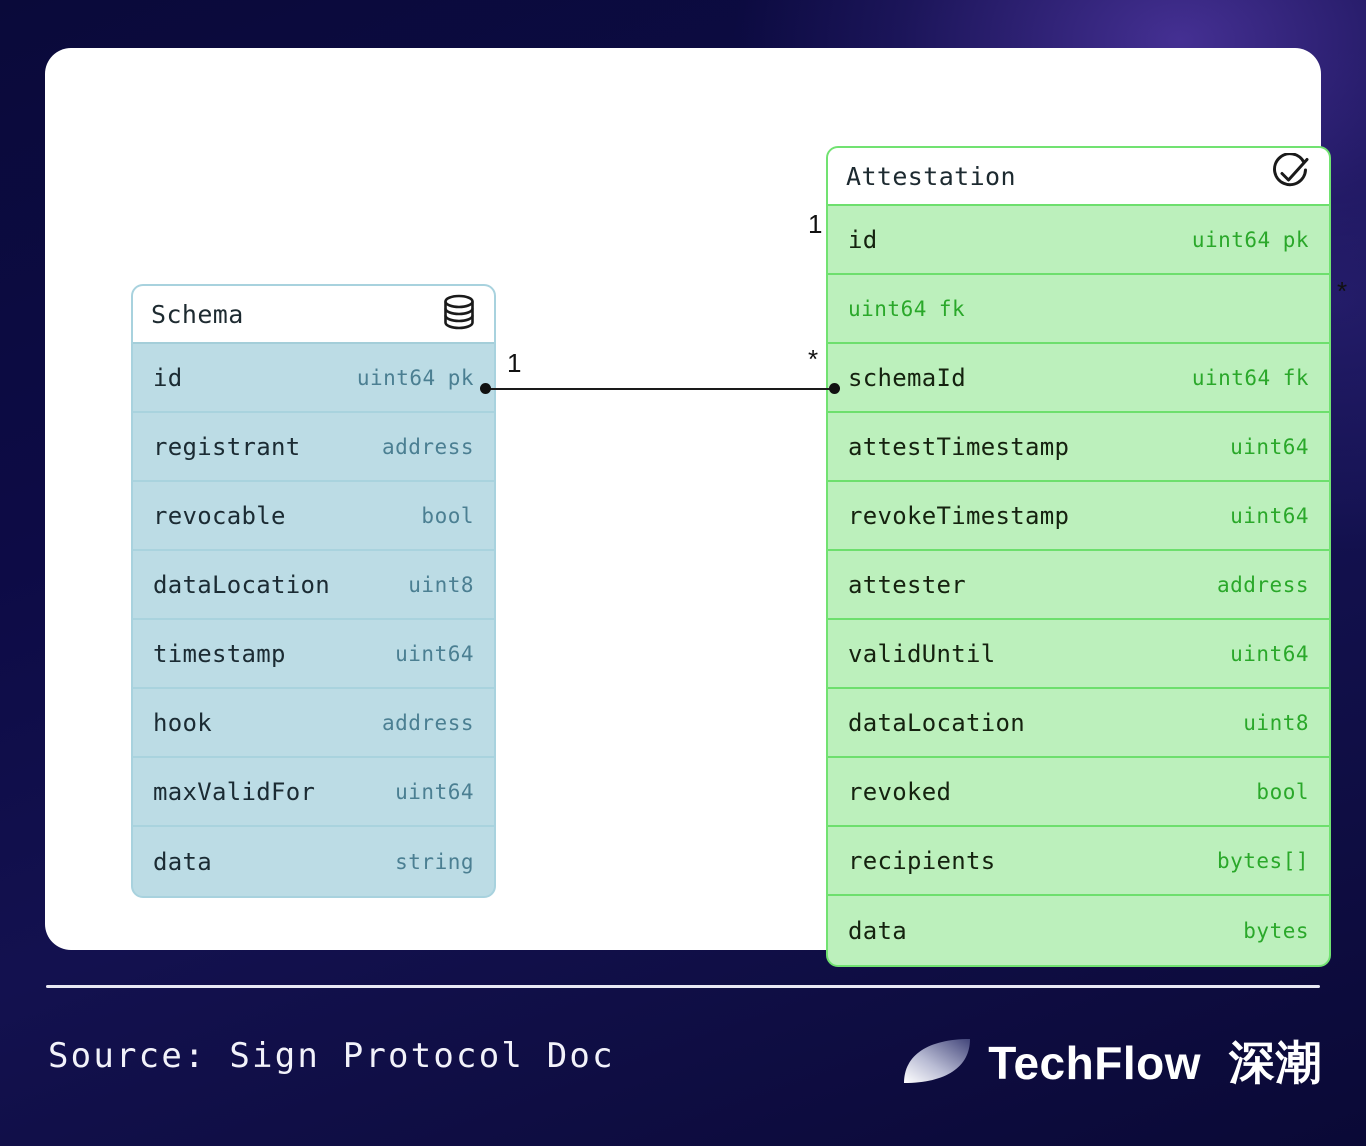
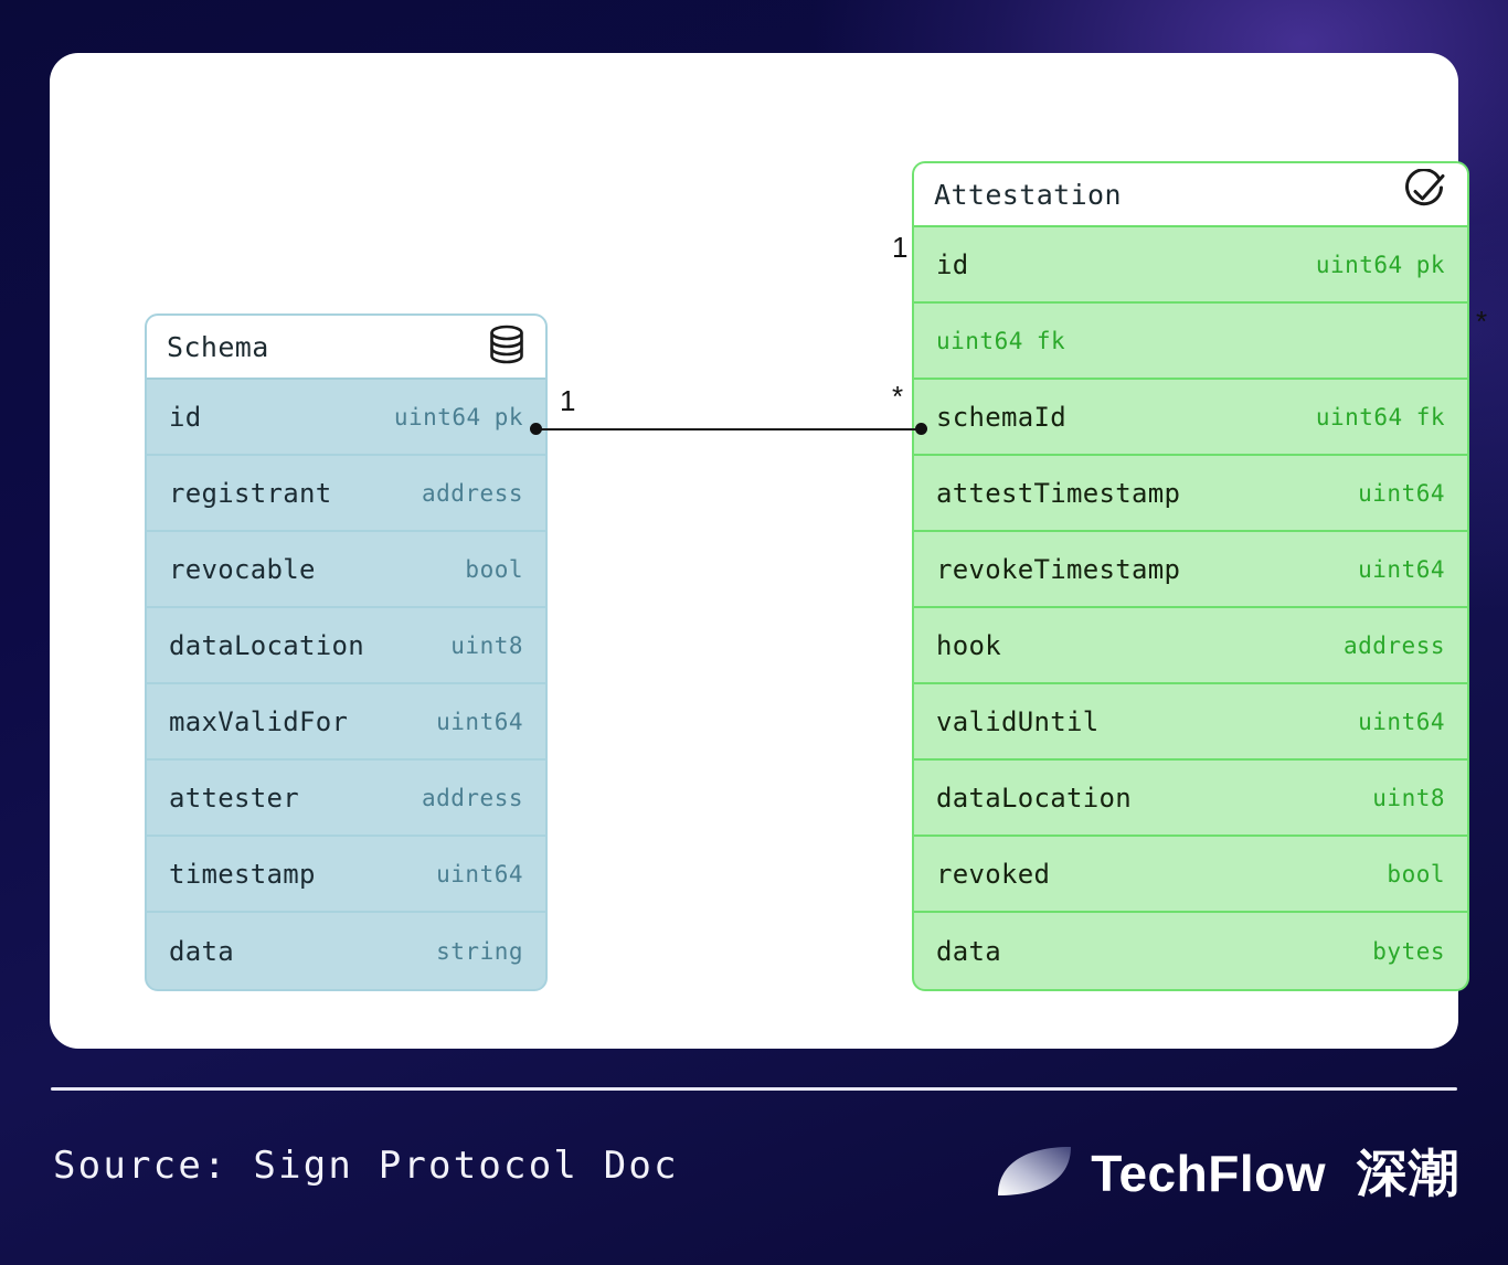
  Schema
  id
  uint64 pk
  registrant
  address
  revocable
  bool
  dataLocation
  uint8
- timestamp
+ maxValidFor
  uint64
- hook
+ attester
  address
- maxValidFor
+ timestamp
  uint64
  data
  string
  Attestation
  id
  uint64 pk
  uint64 fk
  schemaId
  uint64 fk
  attestTimestamp
  uint64
  revokeTimestamp
  uint64
- attester
+ hook
  address
  validUntil
  uint64
  dataLocation
  uint8
  revoked
  bool
- recipients
- bytes[]
  data
  bytes
  1
  *
  1
  *
  Source: Sign Protocol Doc
  TechFlow
  深潮
